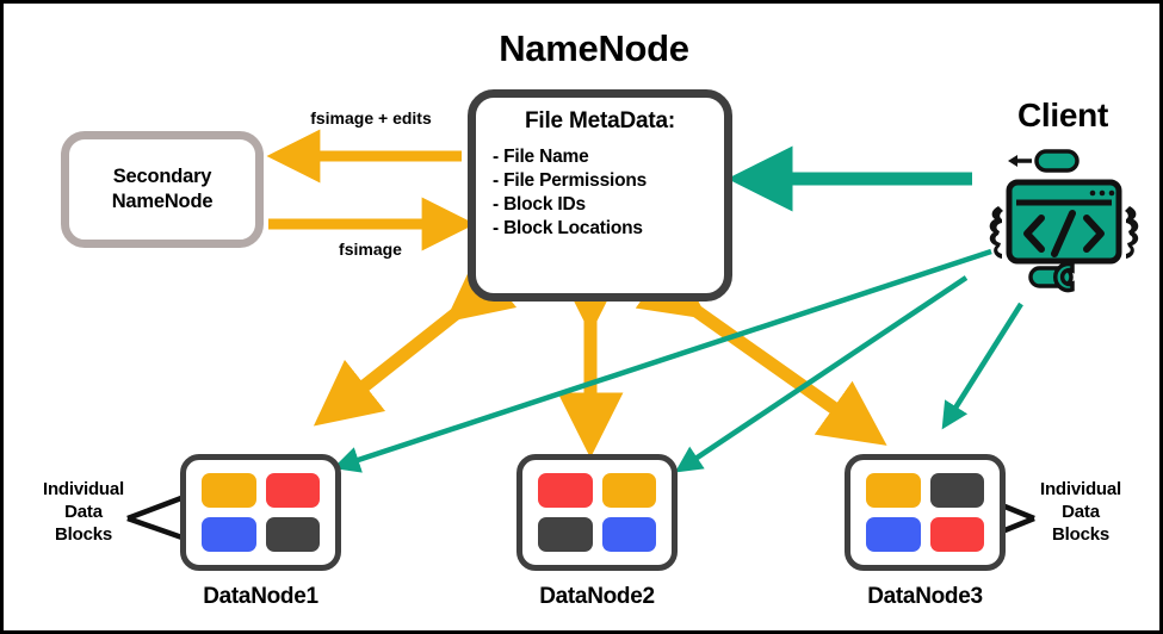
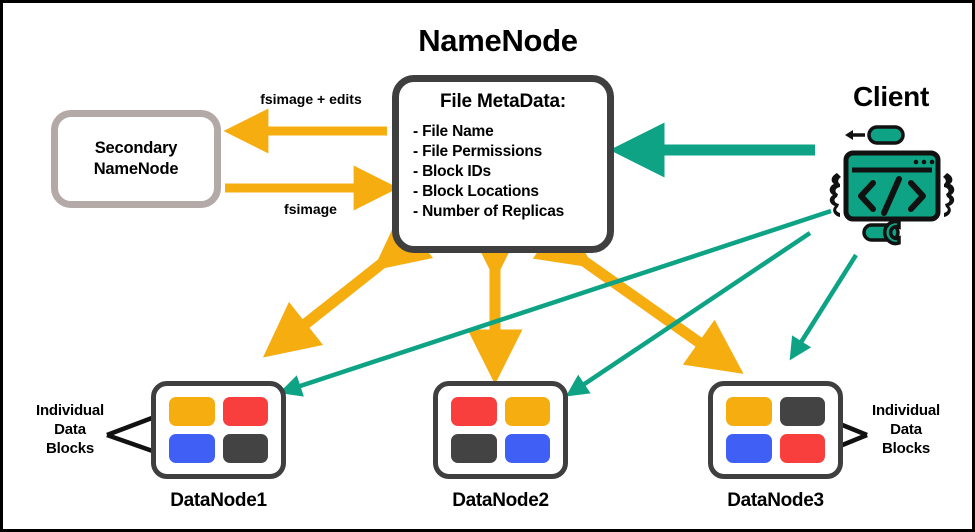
  NameNode
  File MetaData:
  - File Name
  - File Permissions
  - Block IDs
  - Block Locations
+ - Number of Replicas
  Secondary
  NameNode
  fsimage + edits
  fsimage
  Client
  DataNode1
  DataNode2
  DataNode3
  Individual
  Data
  Blocks
  Individual
  Data
  Blocks
